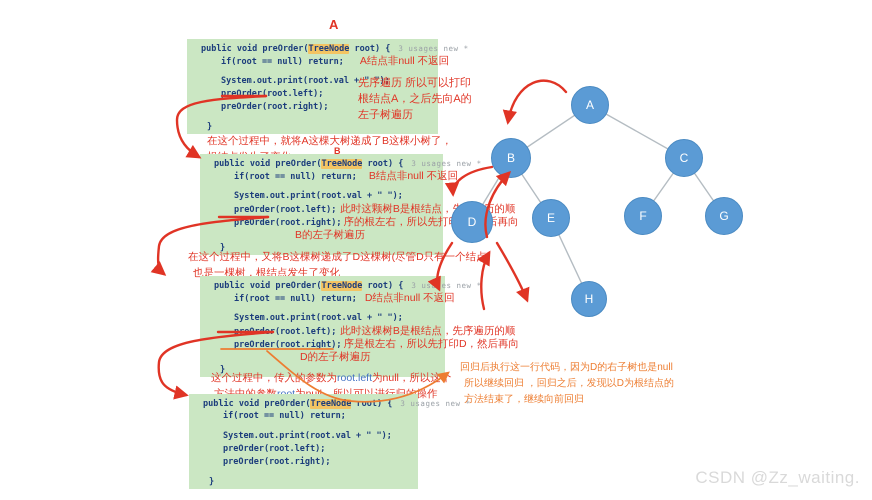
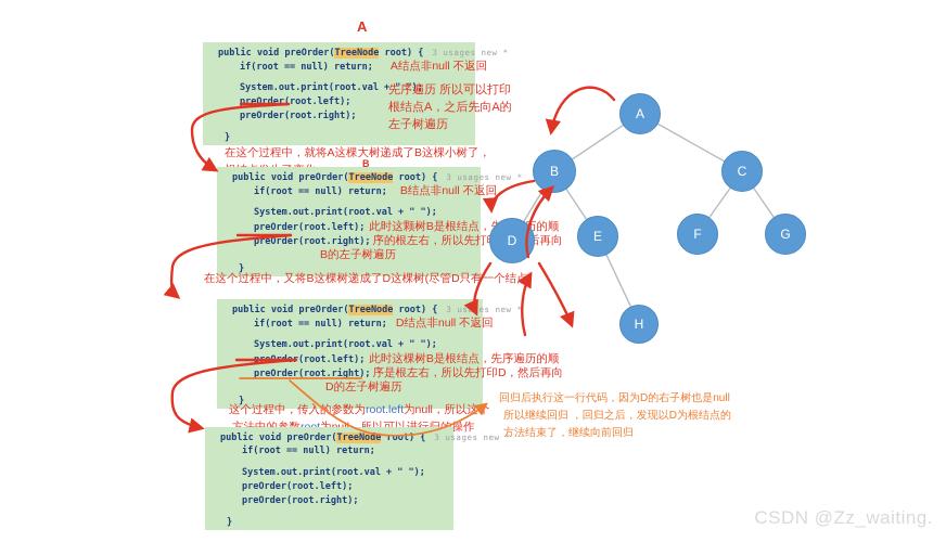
  A
  B
  C
  D
  E
  F
  G
  H
  A
  B
  public void preOrder(TreeNode root) { 3 usages new *
  if(root == null) return; A结点非null 不返回
  System.out.print(root.val + " ");
  preOrder(root.left);
  preOrder(root.right);
  }
  先序遍历 所以可以打印
  根结点A，之后先向A的
  左子树遍历
  在这个过程中，就将A这棵大树递成了B这棵小树了，
  public void preOrder(TreeNode root) { 3 usages new *
  if(root == null) return; B结点非null 不返回
  System.out.print(root.val + " ");
  preOrder(root.left); 此时这颗树B是根结点，的顺
  preOrder(root.right); 序的根左右，所以先打再向
  B的左子树遍历
  }
  在这个过程中，又将B这棵树递成了D这棵树(尽管D只有一个结点)
- 也是一棵树，根结点发生了变化
  public void preOrder(TreeNode root) { 3 usaes new *
  if(root == null) return; D结点非null 不返回
  System.out.print(root.val + " ");
  (root.left); 此时这棵树B是根结点，先序遍历的顺
  preOrder(root.right); 序是根左右，所以先打印D，然后再向
  D的左子树遍历
  }
  这个过程中，传入参数为root.left为null，所以这个
  public void preOrder(TreeNode root) { 3 usages new *
  if(root == null) return;
  System.out.print(root.val + " ");
  preOrder(root.left);
  preOrder(root.right);
  }
  回归后执行这一行代码，因为D的右子树也是null
  所以继续回归 ，回归之后，发现以D为根结点的
  方法结束了，继续向前回归
  CSDN @Zz_waiting.
